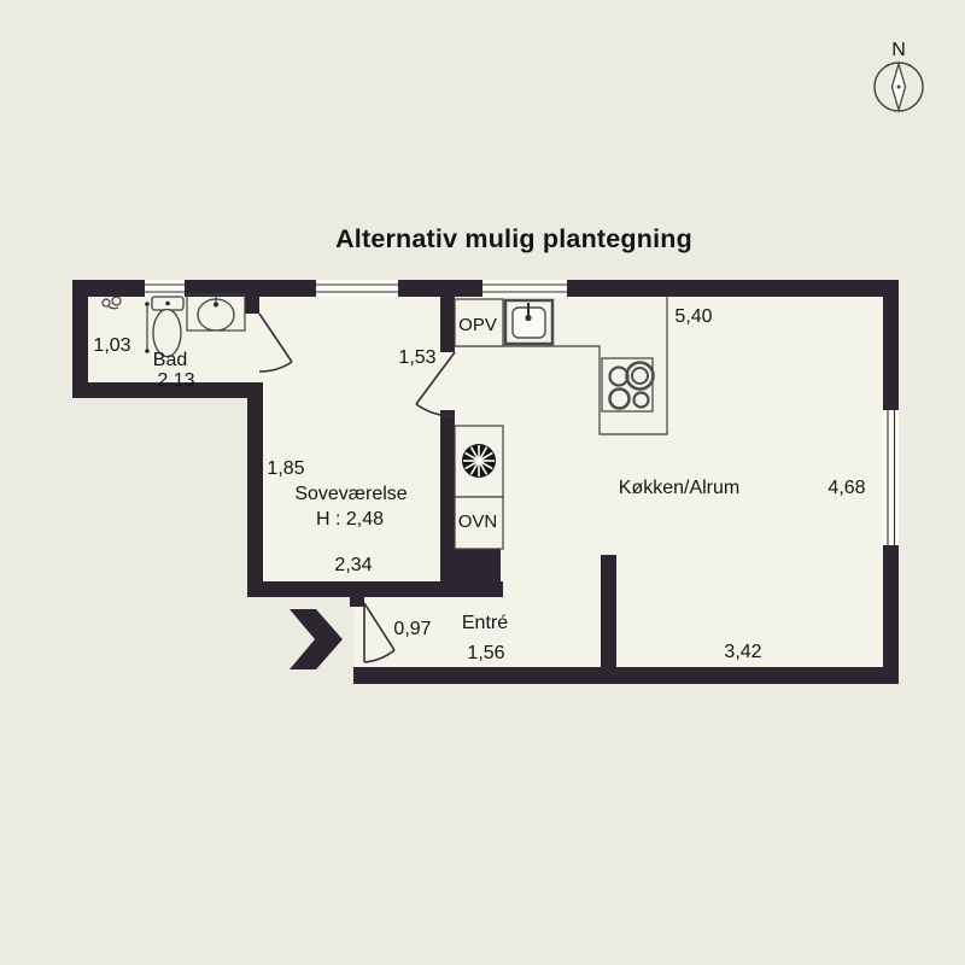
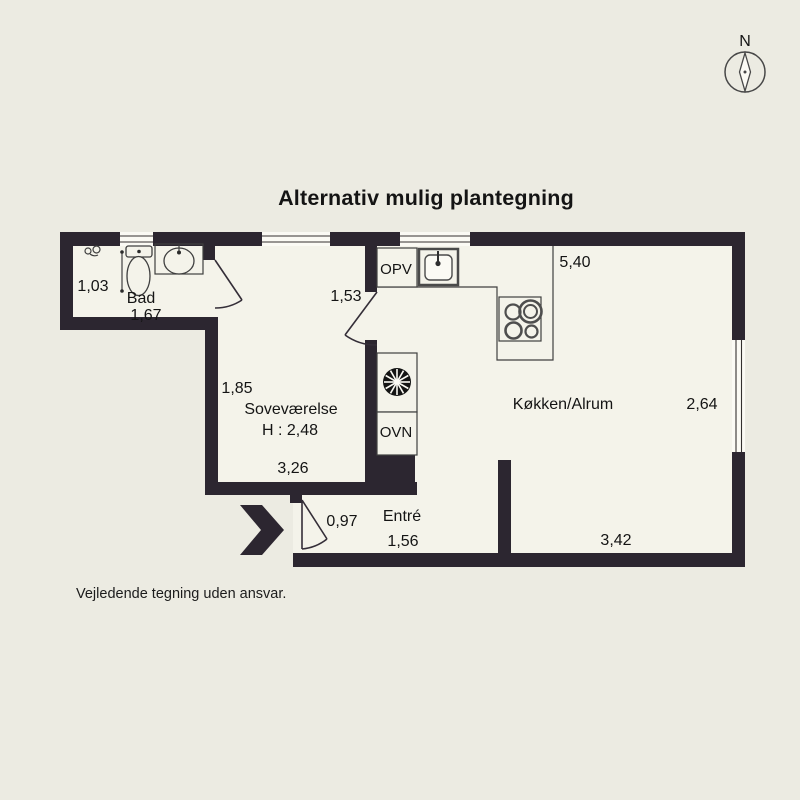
  Alternativ mulig plantegning
  N
  1,03
  Bad
- 2,13
+ 1,67
  1,53
  OPV
  5,40
  1,85
  Soveværelse
  H : 2,48
- 2,34
+ 3,26
  OVN
  Køkken/Alrum
- 4,68
+ 2,64
  0,97
  Entré
  1,56
  3,42
+ Vejledende tegning uden ansvar.
